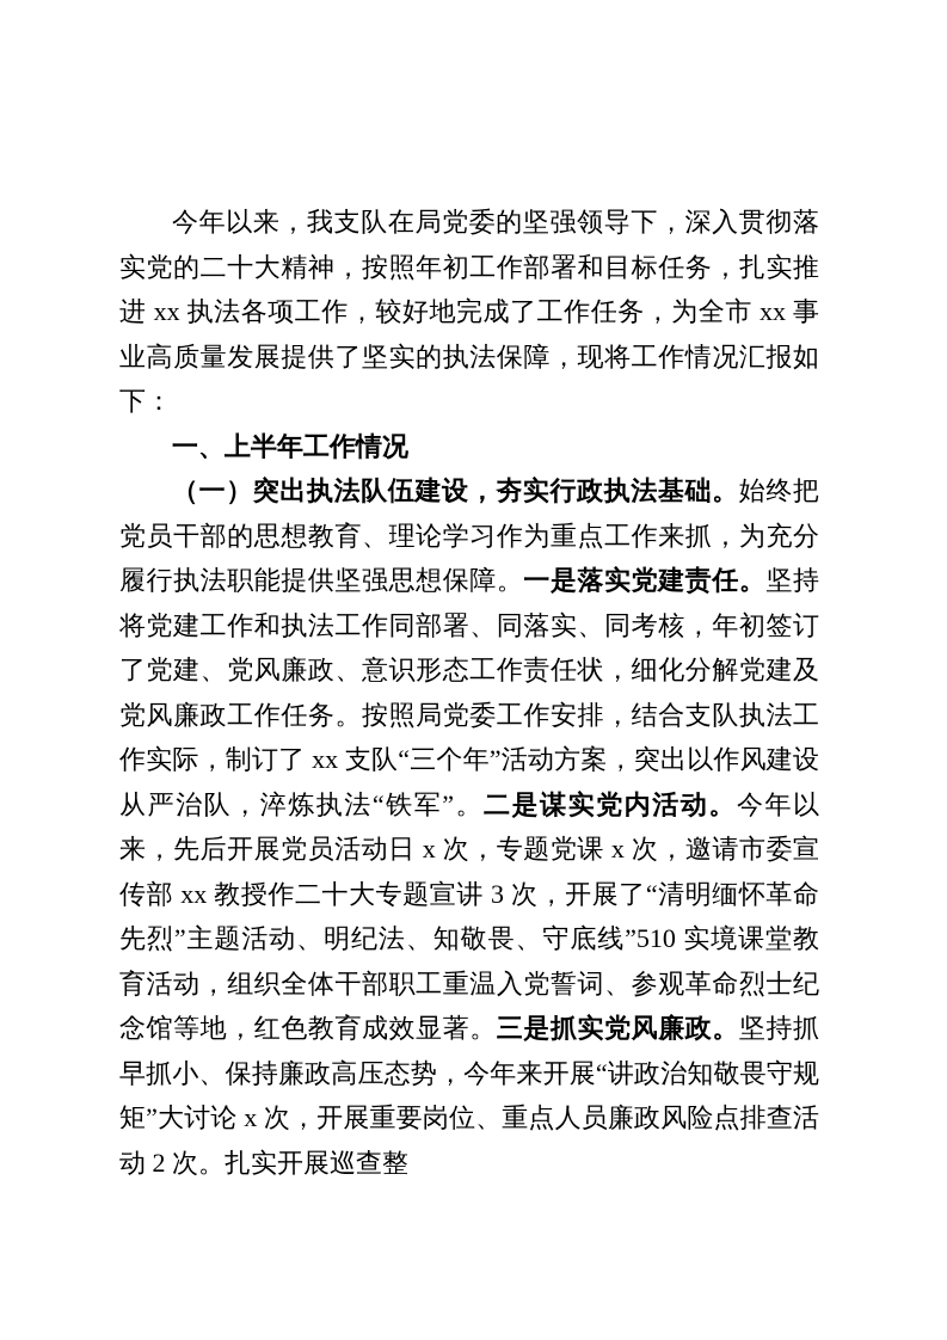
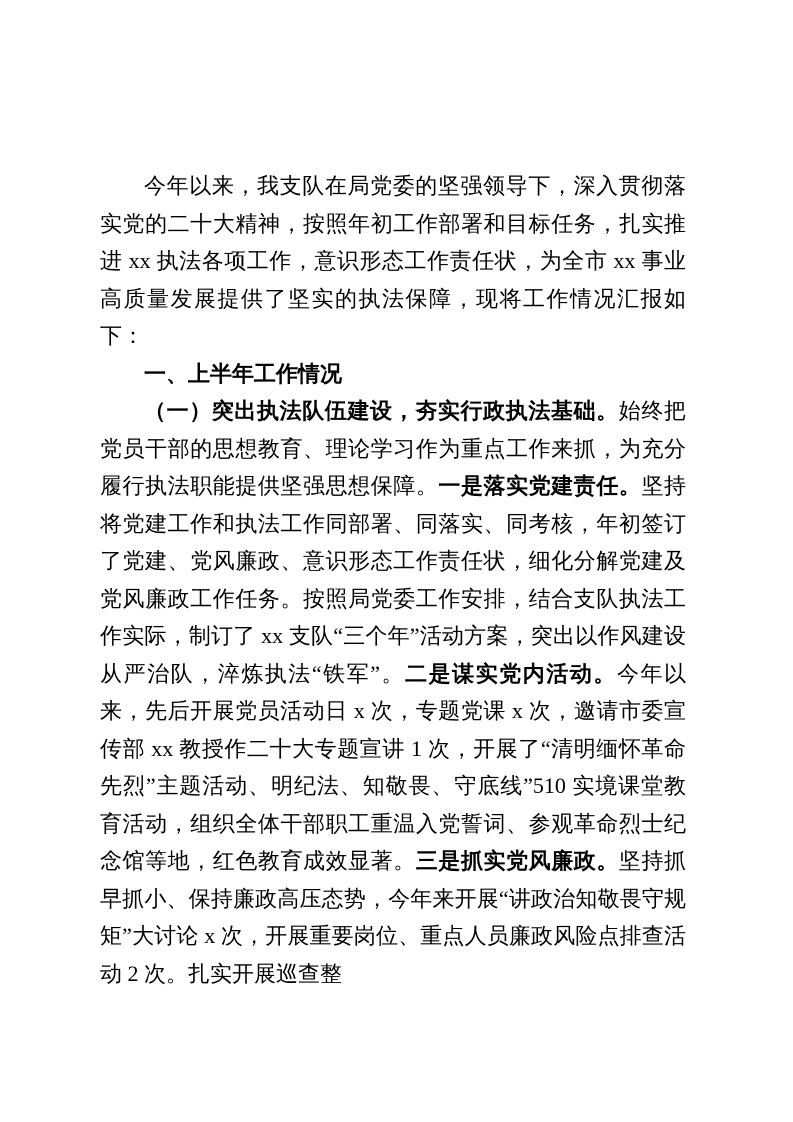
- 今年以来，我支队在局党委的坚强领导下，深入贯彻落实党的二十大精神，按照年初工作部署和目标任务，扎实推进 xx 执法各项工作，较好地完成了工作任务，为全市 xx 事业高质量发展提供了坚实的执法保障，现将工作情况汇报如下：
+ 今年以来，我支队在局党委的坚强领导下，深入贯彻落实党的二十大精神，按照年初工作部署和目标任务，扎实推进 xx 执法各项工作，意识形态工作责任状，为全市 xx 事业高质量发展提供了坚实的执法保障，现将工作情况汇报如下：
  一、上半年工作情况
- （一）突出执法队伍建设，夯实行政执法基础。始终把党员干部的思想教育、理论学习作为重点工作来抓，为充分履行执法职能提供坚强思想保障。一是落实党建责任。坚持将党建工作和执法工作同部署、同落实、同考核，年初签订了党建、党风廉政、意识形态工作责任状，细化分解党建及党风廉政工作任务。按照局党委工作安排，结合支队执法工作实际，制订了 xx 支队“三个年”活动方案，突出以作风建设从严治队，淬炼执法“铁军”。二是谋实党内活动。今年以来，先后开展党员活动日 x 次，专题党课 x 次，邀请市委宣传部 xx 教授作二十大专题宣讲 3 次，开展了“清明缅怀革命先烈”主题活动、明纪法、知敬畏、守底线”510 实境课堂教育活动，组织全体干部职工重温入党誓词、参观革命烈士纪念馆等地，红色教育成效显著。三是抓实党风廉政。坚持抓早抓小、保持廉政高压态势，今年来开展“讲政治知敬畏守规矩”大讨论 x 次，开展重要岗位、重点人员廉政风险点排查活动 2 次。扎实开展巡查整
+ （一）突出执法队伍建设，夯实行政执法基础。始终把党员干部的思想教育、理论学习作为重点工作来抓，为充分履行执法职能提供坚强思想保障。一是落实党建责任。坚持将党建工作和执法工作同部署、同落实、同考核，年初签订了党建、党风廉政、意识形态工作责任状，细化分解党建及党风廉政工作任务。按照局党委工作安排，结合支队执法工作实际，制订了 xx 支队“三个年”活动方案，突出以作风建设从严治队，淬炼执法“铁军”。二是谋实党内活动。今年以来，先后开展党员活动日 x 次，专题党课 x 次，邀请市委宣传部 xx 教授作二十大专题宣讲 1 次，开展了“清明缅怀革命先烈”主题活动、明纪法、知敬畏、守底线”510 实境课堂教育活动，组织全体干部职工重温入党誓词、参观革命烈士纪念馆等地，红色教育成效显著。三是抓实党风廉政。坚持抓早抓小、保持廉政高压态势，今年来开展“讲政治知敬畏守规矩”大讨论 x 次，开展重要岗位、重点人员廉政风险点排查活动 2 次。扎实开展巡查整
